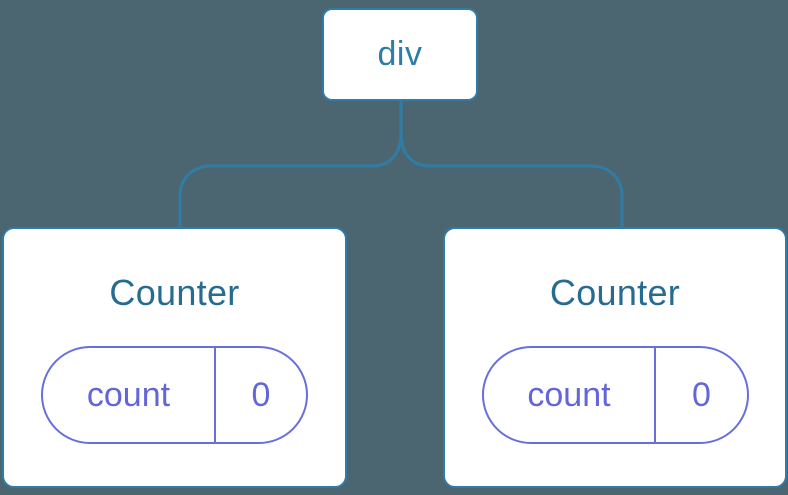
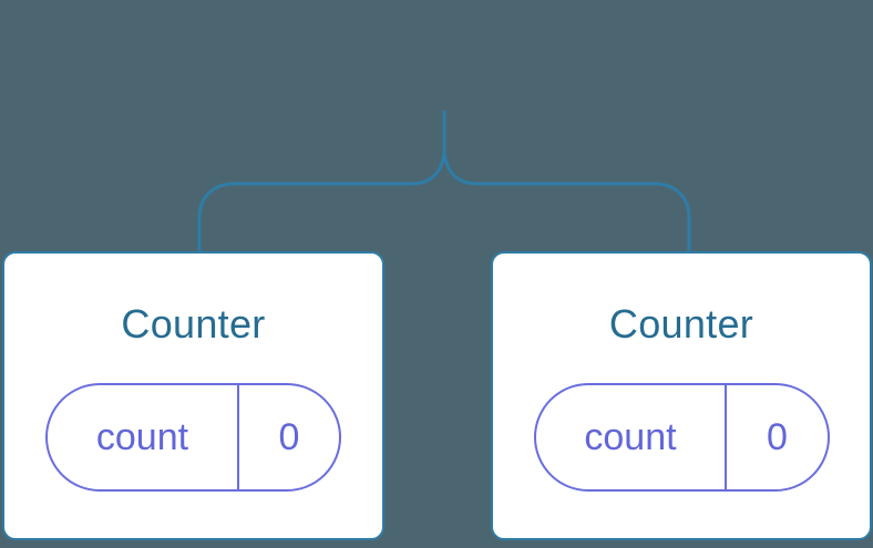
- div
  Counter
  count
  0
  Counter
  count
  0
